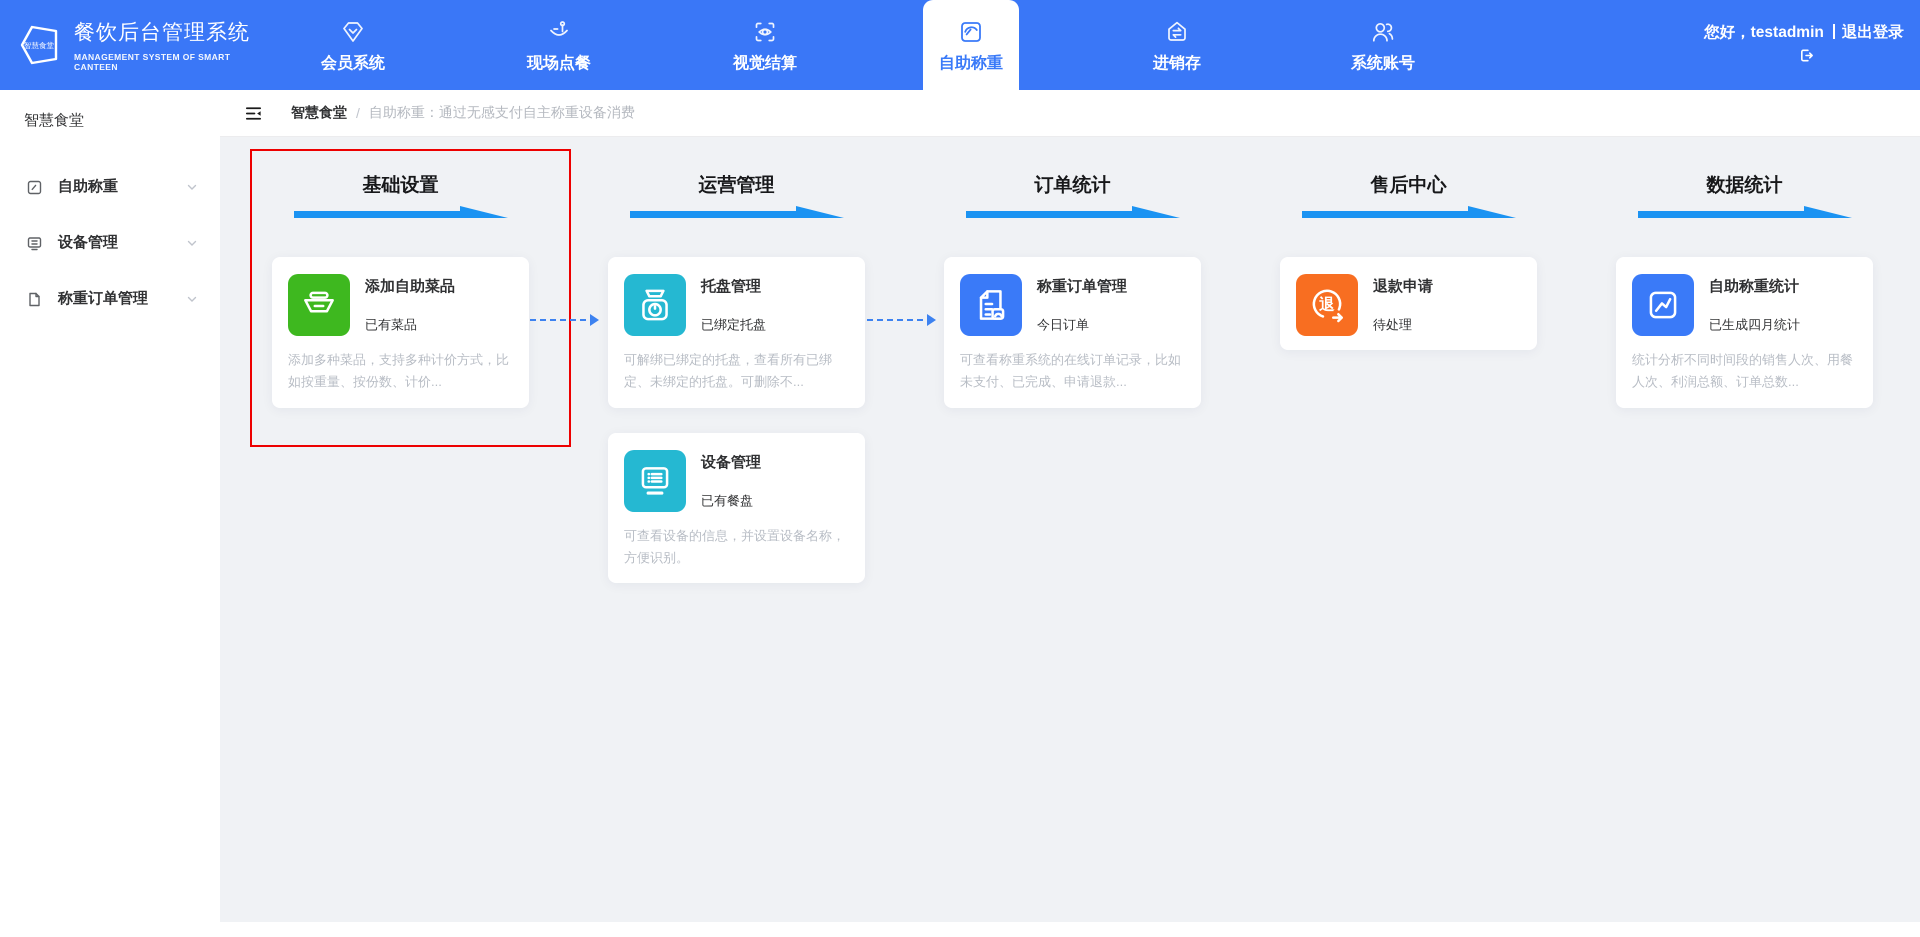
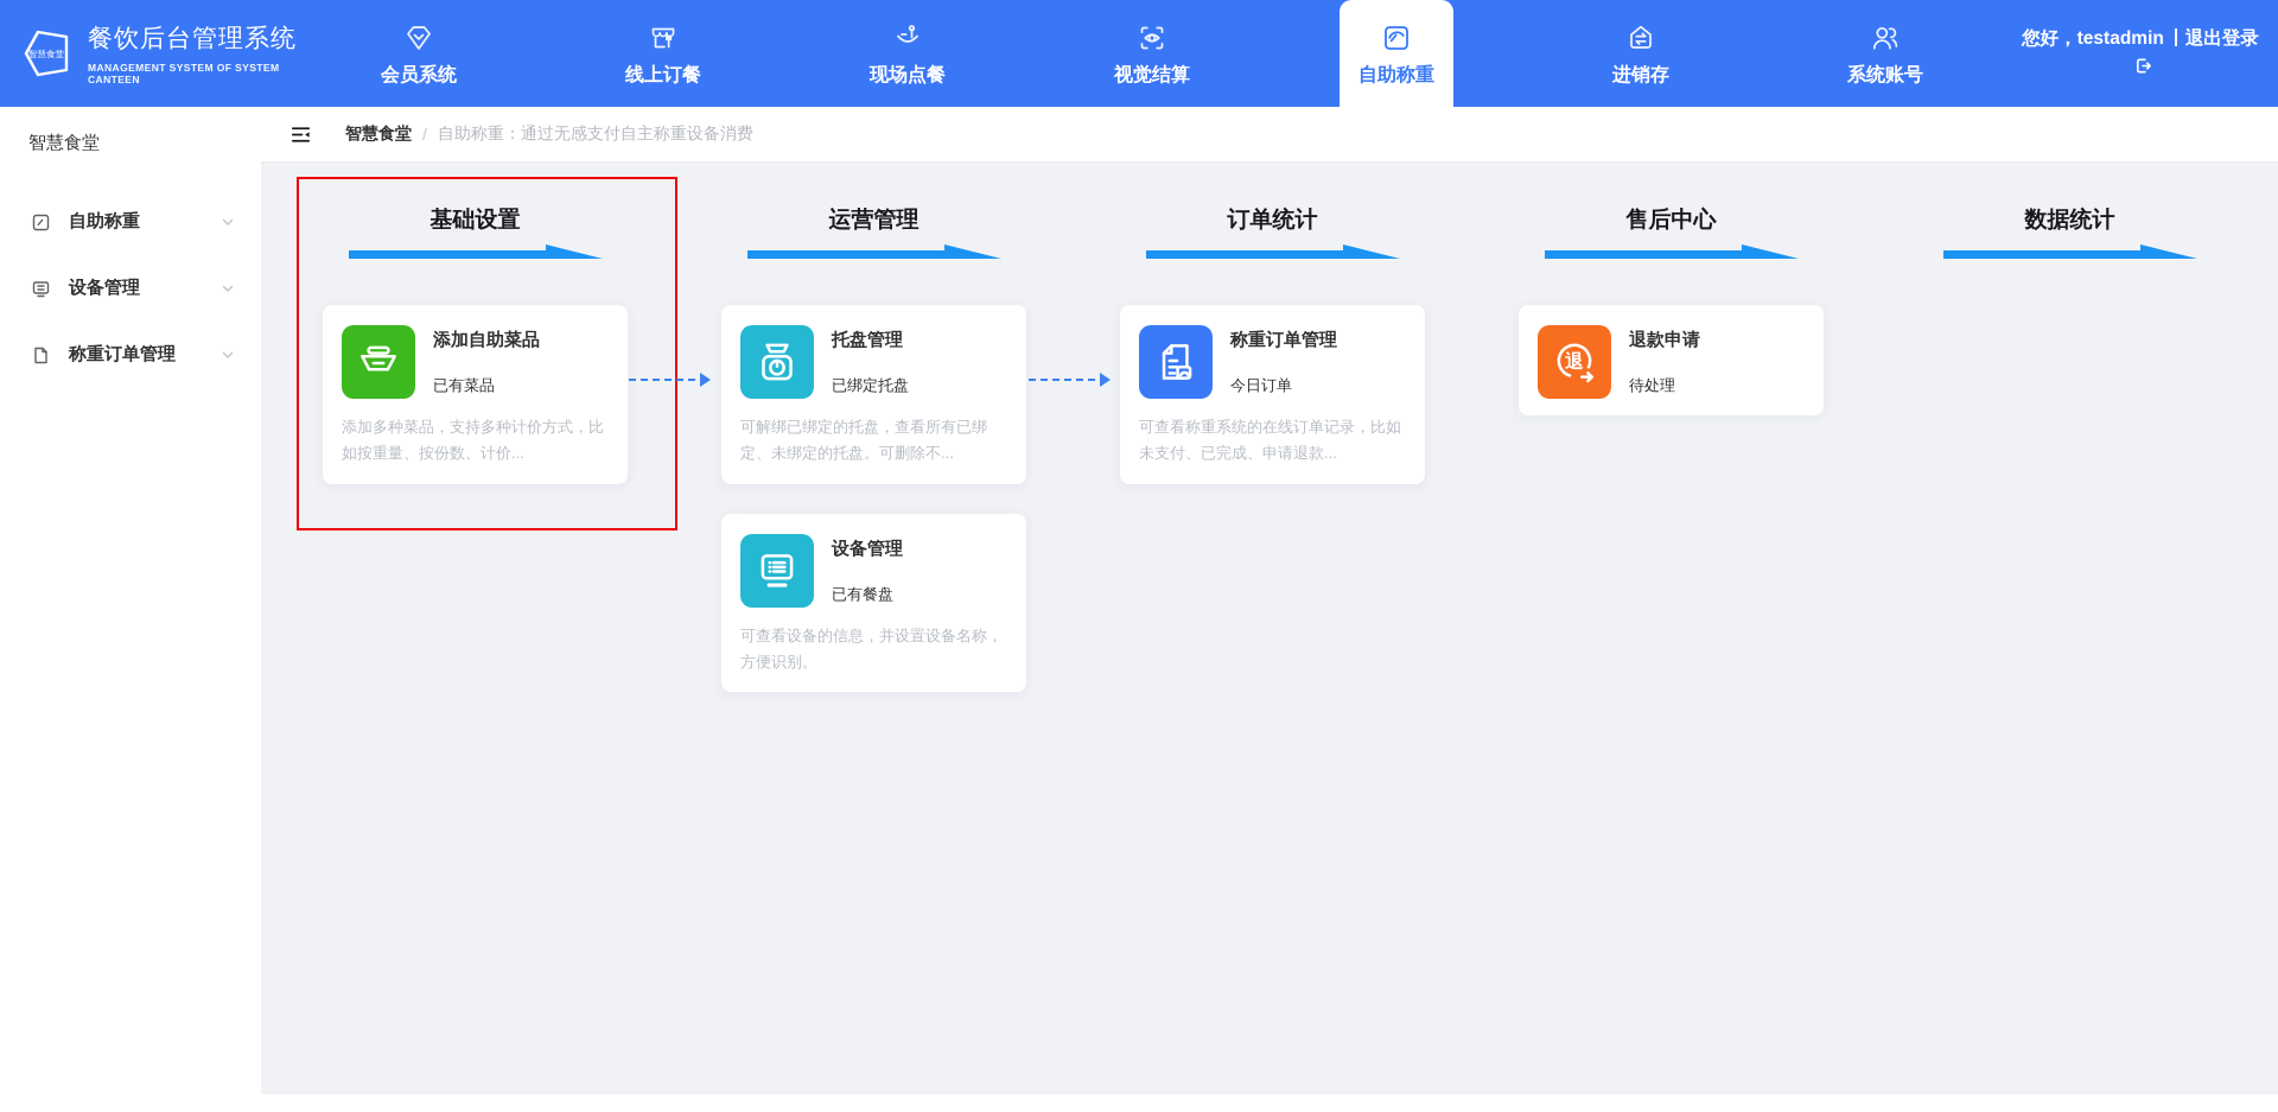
  智慧食堂
  餐饮后台管理系统
- MANAGEMENT SYSTEM OF SMART CANTEEN
+ MANAGEMENT SYSTEM OF SYSTEM CANTEEN
  会员系统
+ 线上订餐
  现场点餐
  视觉结算
  自助称重
  进销存
  系统账号
  您好，testadmin 退出登录
  智慧食堂
  自助称重
  设备管理
  称重订单管理
  智慧食堂
  /
  自助称重：通过无感支付自主称重设备消费
  基础设置
  添加自助菜品
  已有菜品
  添加多种菜品，支持多种计价方式，比如按重量、按份数、计价...
  运营管理
  托盘管理
  已绑定托盘
  可解绑已绑定的托盘，查看所有已绑定、未绑定的托盘。可删除不...
  设备管理
  已有餐盘
  可查看设备的信息，并设置设备名称，方便识别。
  订单统计
  称重订单管理
  今日订单
  可查看称重系统的在线订单记录，比如未支付、已完成、申请退款...
  售后中心
  退
  退款申请
  待处理
  数据统计
- 自助称重统计
- 已生成四月统计
- 统计分析不同时间段的销售人次、用餐人次、利润总额、订单总数...
